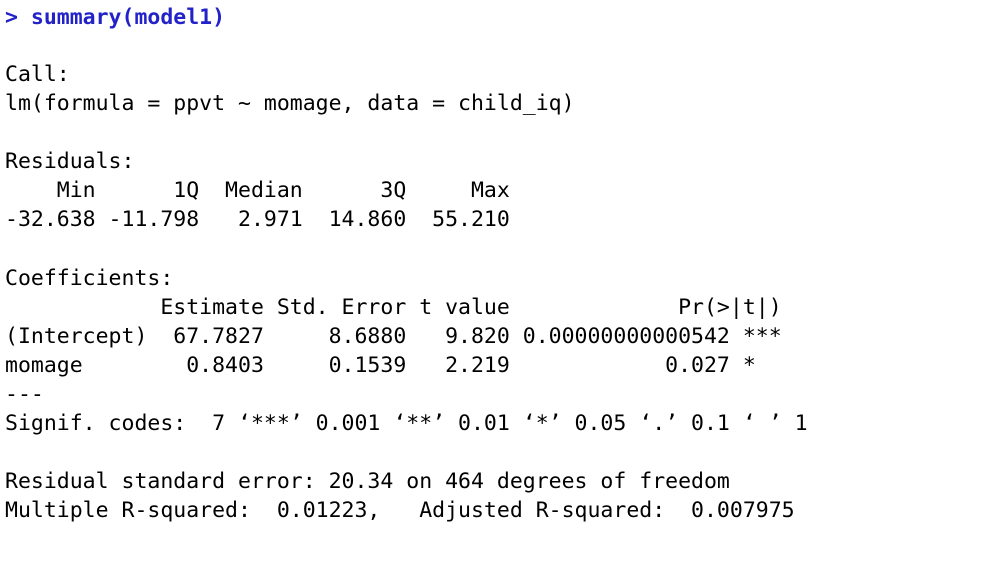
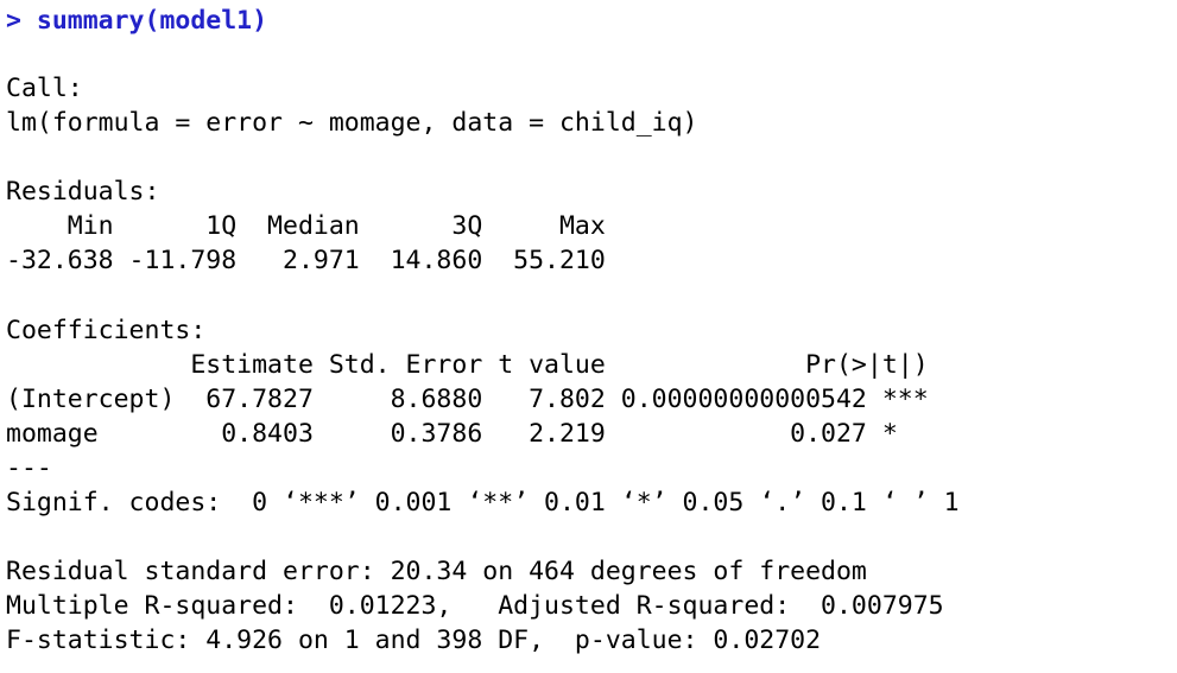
  > summary(model1)
  Call:
- lm(formula = ppvt ~ momage, data = child_iq)
+ lm(formula = error ~ momage, data = child_iq)
  Residuals:
  Min 1Q Median 3Q Max
  -32.638 -11.798 2.971 14.860 55.210
  Coefficients:
  Estimate Std. Error t value Pr(>|t|)
- (Intercept) 67.7827 8.6880 9.820 0.00000000000542 ***
+ (Intercept) 67.7827 8.6880 7.802 0.00000000000542 ***
- momage 0.8403 0.1539 2.219 0.027 *
+ momage 0.8403 0.3786 2.219 0.027 *
  ---
- Signif. codes: 7 ‘***’ 0.001 ‘**’ 0.01 ‘*’ 0.05 ‘.’ 0.1 ‘ ’ 1
+ Signif. codes: 0 ‘***’ 0.001 ‘**’ 0.01 ‘*’ 0.05 ‘.’ 0.1 ‘ ’ 1
  Residual standard error: 20.34 on 464 degrees of freedom
  Multiple R-squared: 0.01223, Adjusted R-squared: 0.007975
+ F-statistic: 4.926 on 1 and 398 DF, p-value: 0.02702
